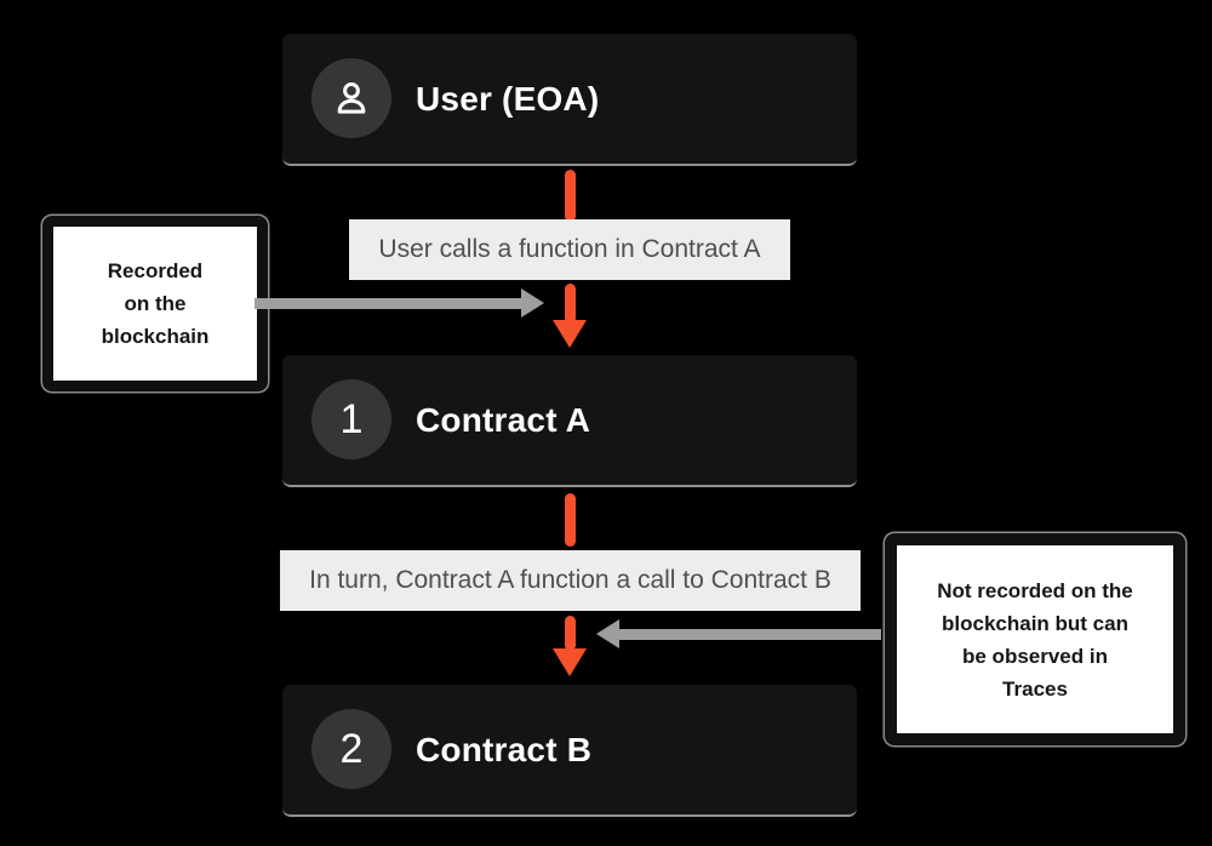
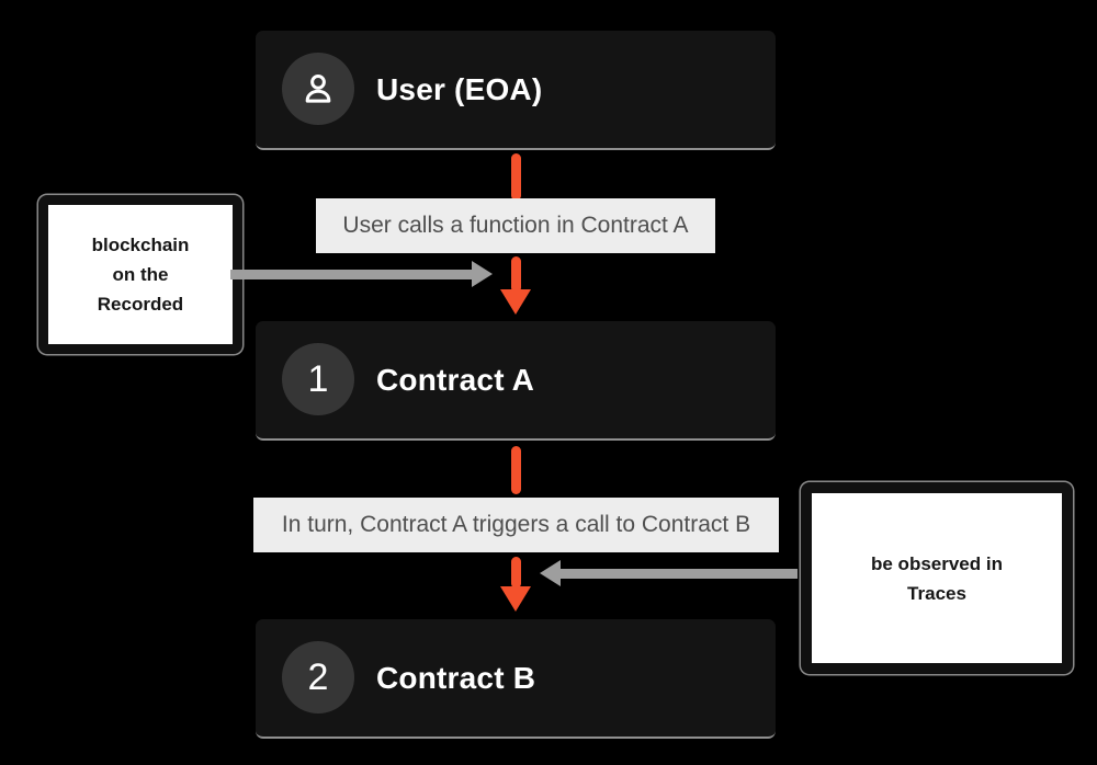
  User (EOA)
  User calls a function in Contract A
- Recorded
+ blockchain
  on the
- blockchain
+ Recorded
  1
  Contract A
- In turn, Contract A function a call to Contract B
+ In turn, Contract A triggers a call to Contract B
- Not recorded on the
- blockchain but can
  be observed in
  Traces
  2
  Contract B
